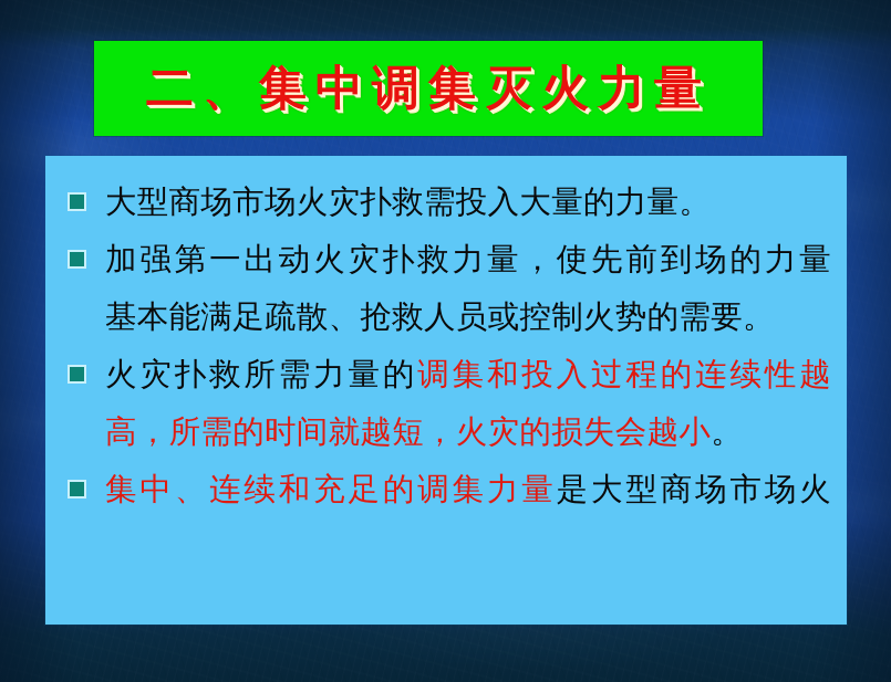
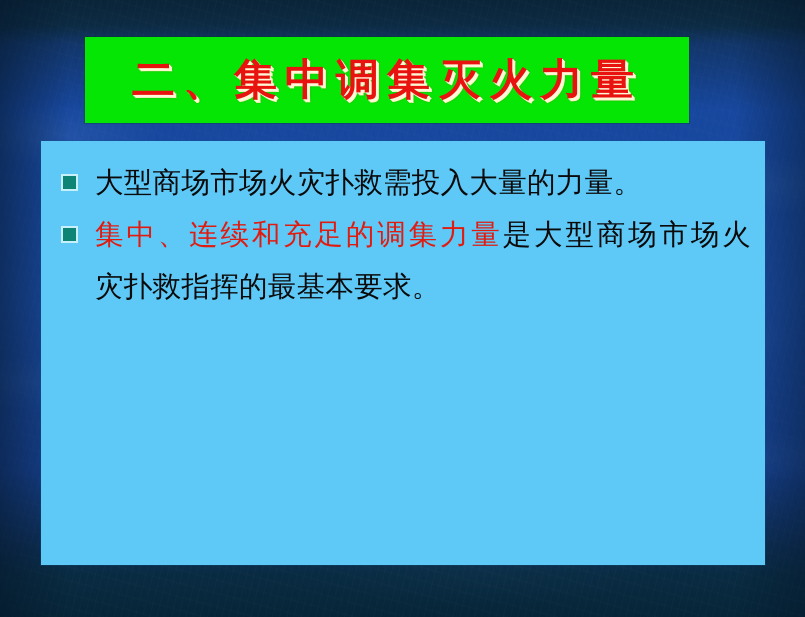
  二、集中调集灭火力量
  大型商场市场火灾扑救需投入大量的力量。
- 加强第一出动火灾扑救力量，使先前到场的力量
- 基本能满足疏散、抢救人员或控制火势的需要。
- 火灾扑救所需力量的调集和投入过程的连续性越
- 高，所需的时间就越短，火灾的损失会越小。
  集中、连续和充足的调集力量是大型商场市场火
+ 灾扑救指挥的最基本要求。
